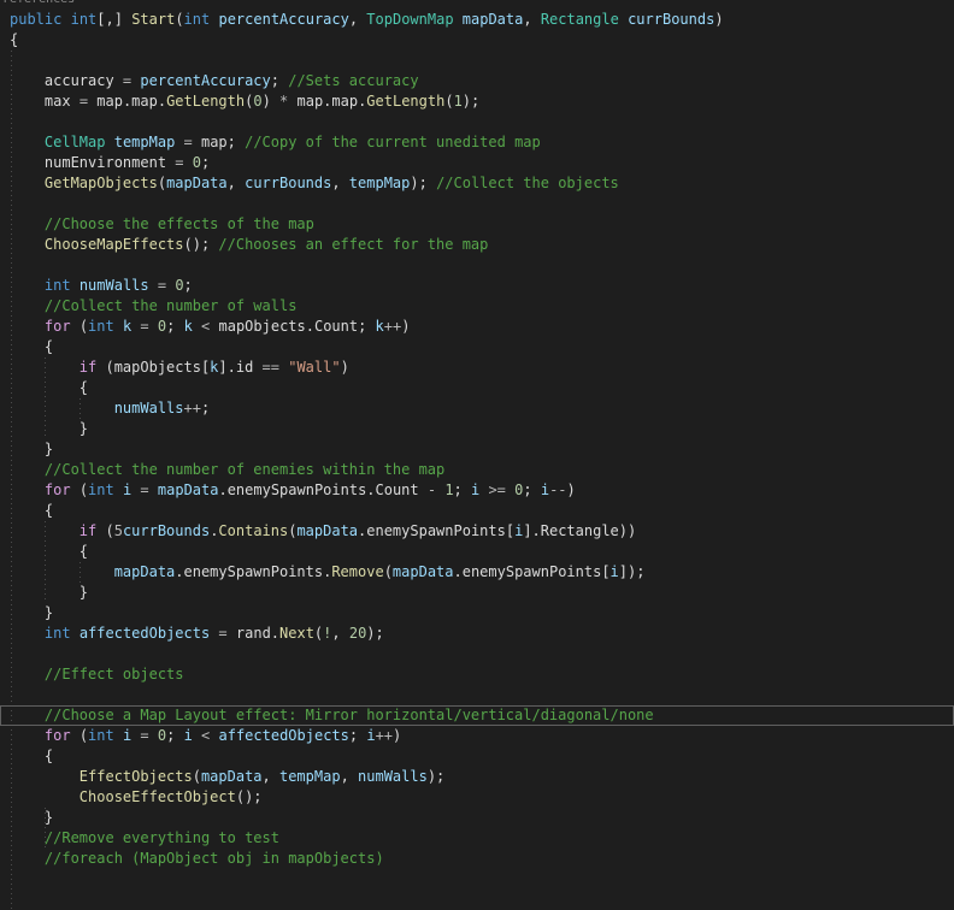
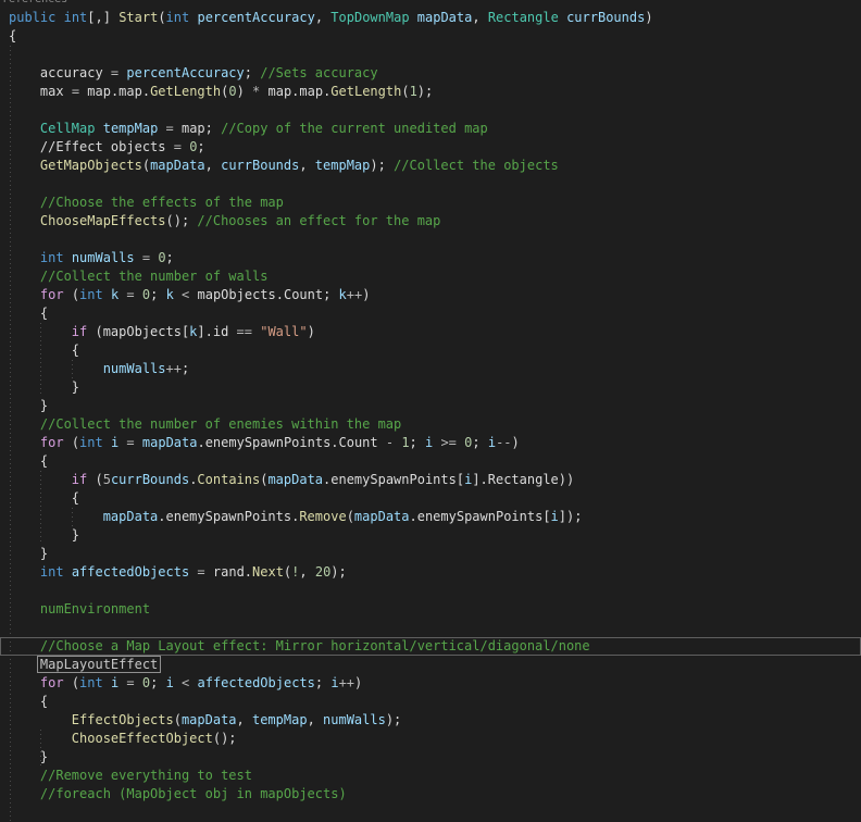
  public int[,] Start(int percentAccuracy, TopDownMap mapData, Rectangle currBounds)
  {
  accuracy = percentAccuracy; //Sets accuracy
  max = map.map.GetLength(0) * map.map.GetLength(1);
  CellMap tempMap = map; //Copy of the current unedited map
- numEnvironment = 0;
+ //Effect objects = 0;
  GetMapObjects(mapData, currBounds, tempMap); //Collect the objects
  //Choose the effects of the map
  ChooseMapEffects(); //Chooses an effect for the map
  int numWalls = 0;
  //Collect the number of walls
  for (int k = 0; k < mapObjects.Count; k++)
  {
  if (mapObjects[k].id == "Wall")
  {
  numWalls++;
  }
  }
  //Collect the number of enemies within the map
  for (int i = mapData.enemySpawnPoints.Count - 1; i >= 0; i--)
  {
  if (5currBounds.Contains(mapData.enemySpawnPoints[i].Rectangle))
  {
  mapData.enemySpawnPoints.Remove(mapData.enemySpawnPoints[i]);
  }
  }
  int affectedObjects = rand.Next(!, 20);
- //Effect objects
+ numEnvironment
  //Choose a Map Layout effect: Mirror horizontal/vertical/diagonal/none
+ MapLayoutEffect
  for (int i = 0; i < affectedObjects; i++)
  {
  EffectObjects(mapData, tempMap, numWalls);
  ChooseEffectObject();
  }
  //Remove everything to test
  //foreach (MapObject obj in mapObjects)
